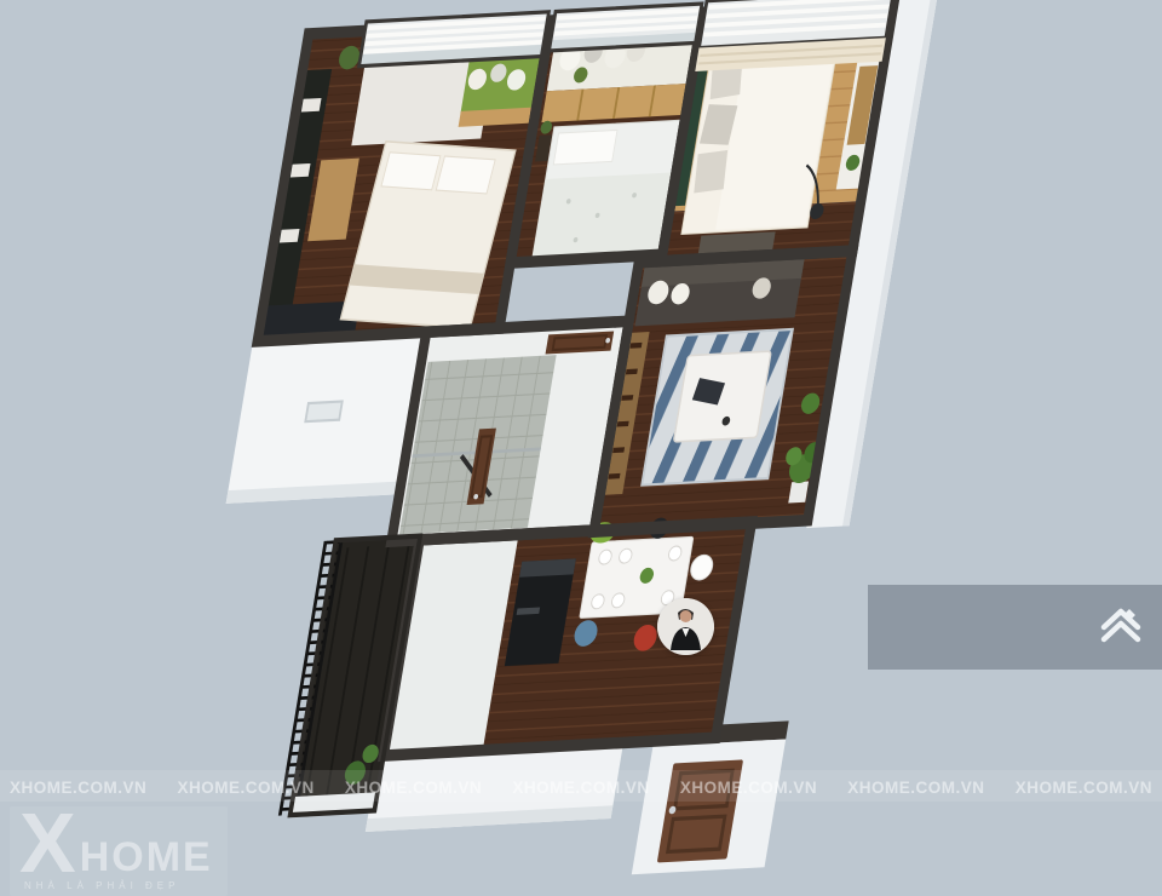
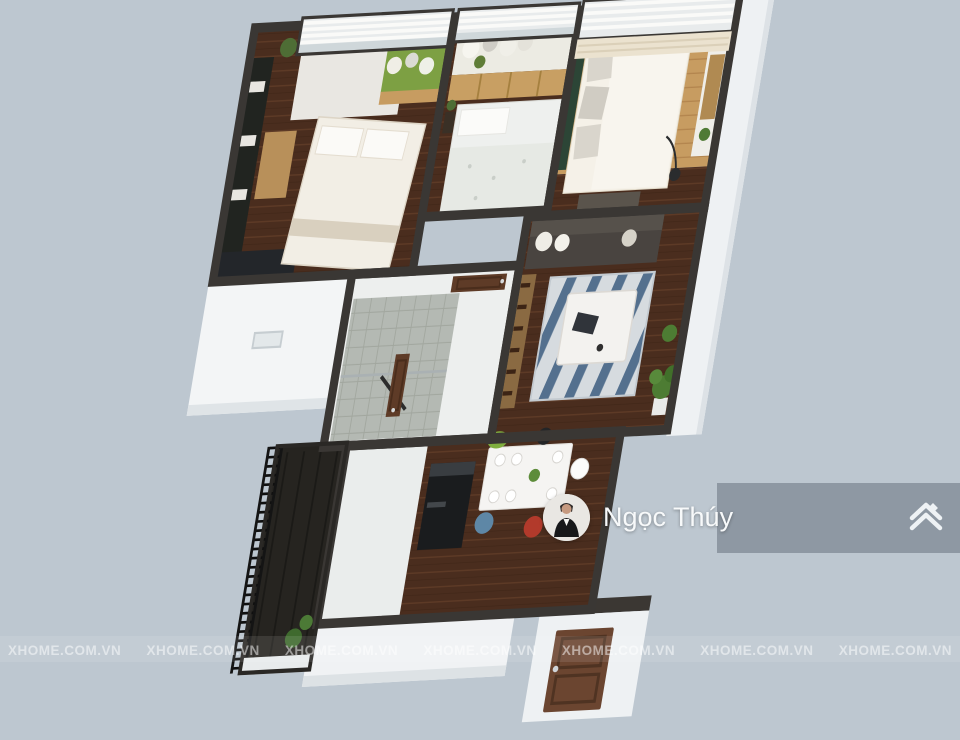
+ Ngọc Thúy
  XHOME.COM.VN
  XHOME.COM.VN
  XHOME.COM.VN
  XHOME.COM.VN
  XHOME.COM.VN
  XHOME.COM.VN
  XHOME.COM.VN
- X
- HOME
- NHÀ LÀ PHẢI ĐẸP
